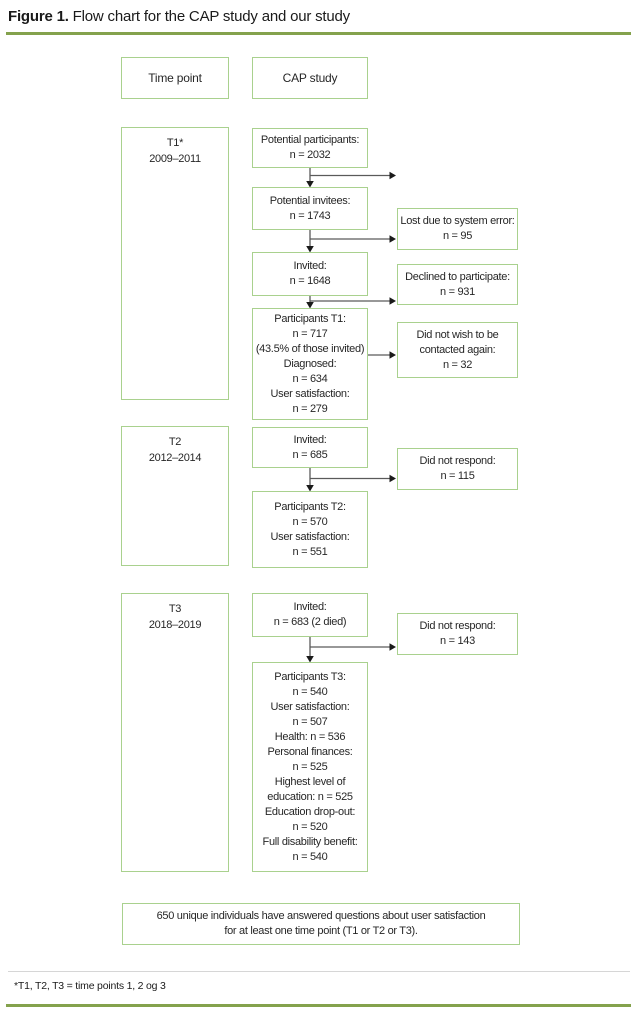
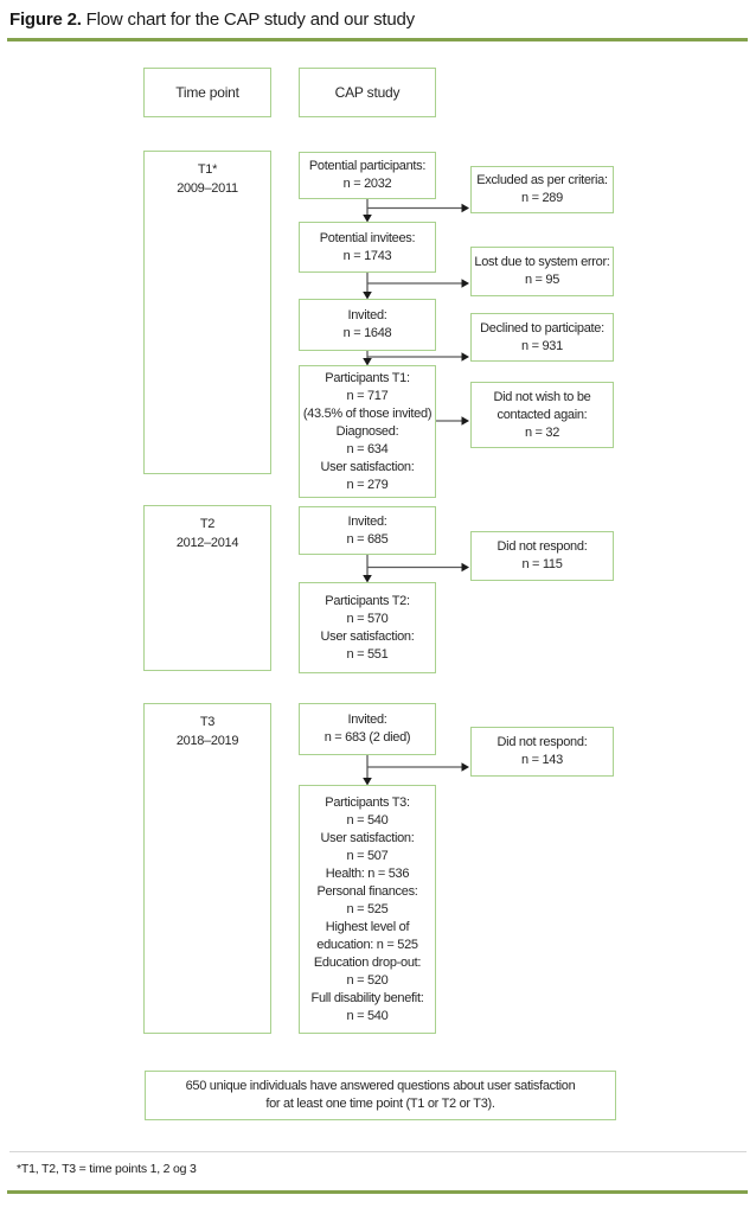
- Figure 1. Flow chart for the CAP study and our study
+ Figure 2. Flow chart for the CAP study and our study
  Time point
  CAP study
  T1*
  2009–2011
  Potential participants:
  n = 2032
+ Excluded as per criteria:
+ n = 289
  Potential invitees:
  n = 1743
  Lost due to system error:
  n = 95
  Invited:
  n = 1648
  Declined to participate:
  n = 931
  Participants T1:
  n = 717
  (43.5% of those invited)
  Diagnosed:
  n = 634
  User satisfaction:
  n = 279
  Did not wish to be
  contacted again:
  n = 32
  T2
  2012–2014
  Invited:
  n = 685
  Did not respond:
  n = 115
  Participants T2:
  n = 570
  User satisfaction:
  n = 551
  T3
  2018–2019
  Invited:
  n = 683 (2 died)
  Did not respond:
  n = 143
  Participants T3:
  n = 540
  User satisfaction:
  n = 507
  Health: n = 536
  Personal finances:
  n = 525
  Highest level of
  education: n = 525
  Education drop-out:
  n = 520
  Full disability benefit:
  n = 540
  650 unique individuals have answered questions about user satisfaction
  for at least one time point (T1 or T2 or T3).
  *T1, T2, T3 = time points 1, 2 og 3
